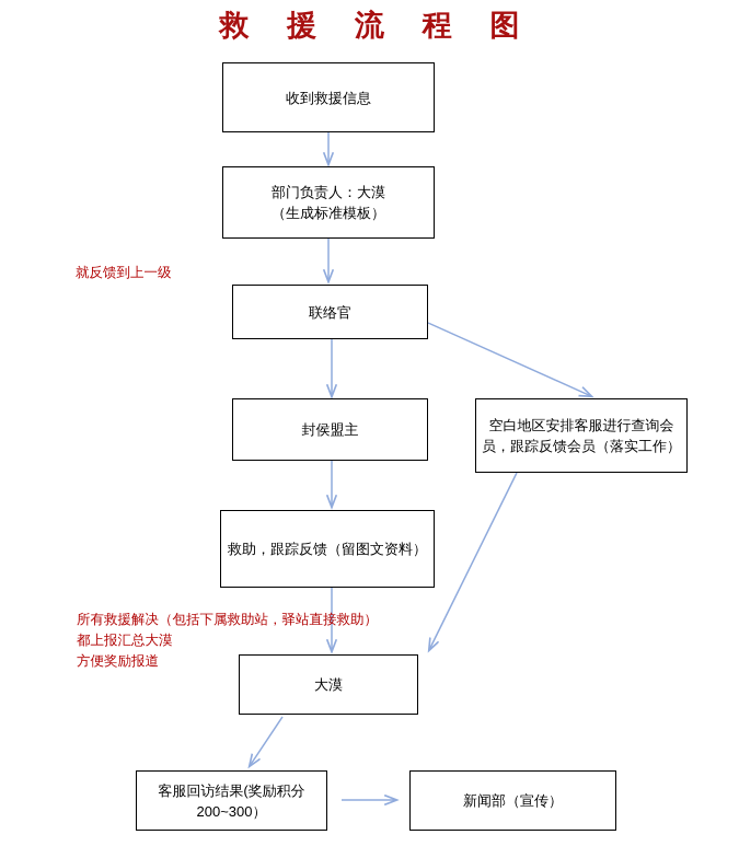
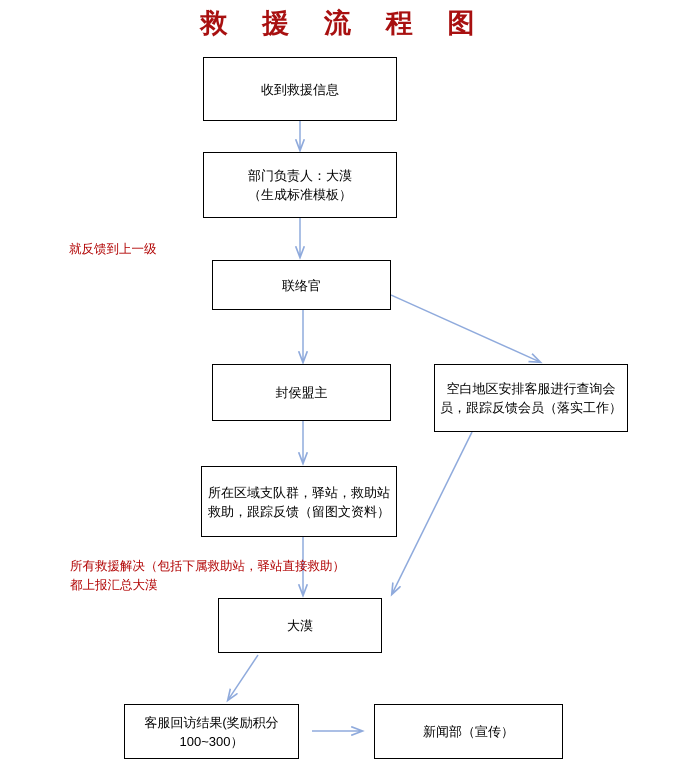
  救 援 流 程 图
  收到救援信息
  部门负责人：大漠
  （生成标准模板）
  联络官
  封侯盟主
+ 所在区域支队群，驿站，救助站
  救助，跟踪反馈（留图文资料）
  空白地区安排客服进行查询会
  员，跟踪反馈会员（落实工作）
  大漠
  客服回访结果(奖励积分
- 200~300）
+ 100~300）
  新闻部（宣传）
  就反馈到上一级
  所有救援解决（包括下属救助站，驿站直接救助）
  都上报汇总大漠
- 方便奖励报道
